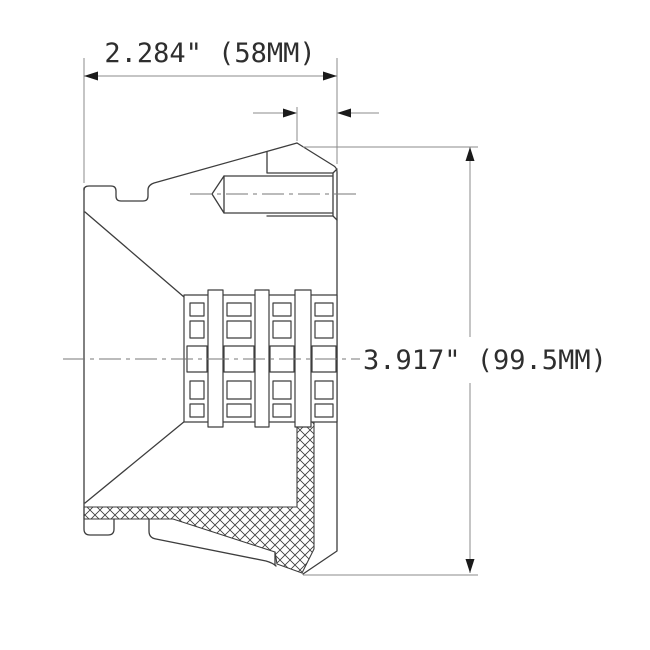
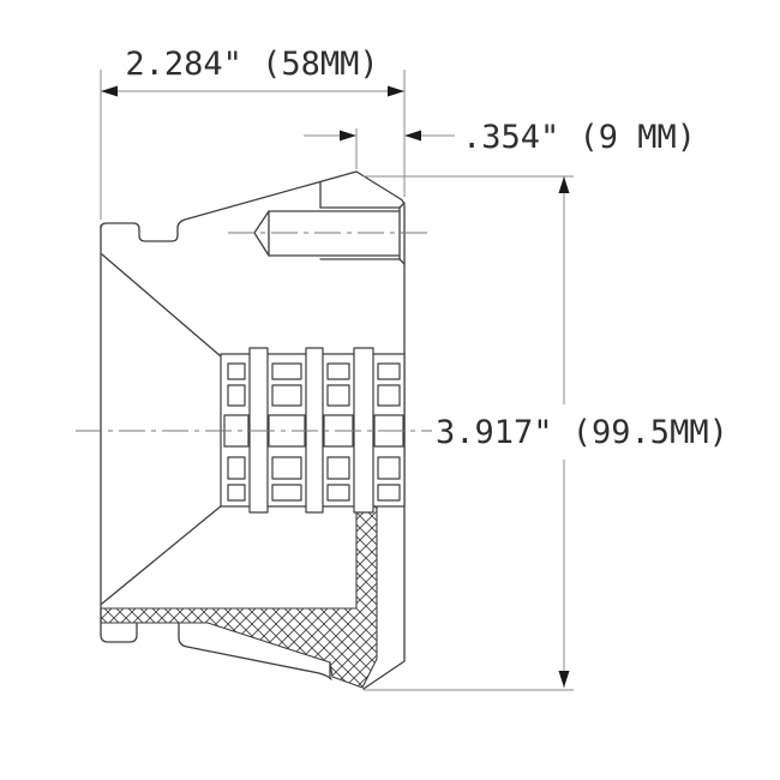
  2.284" (58MM)
+ .354" (9 MM)
  3.917" (99.5MM)
